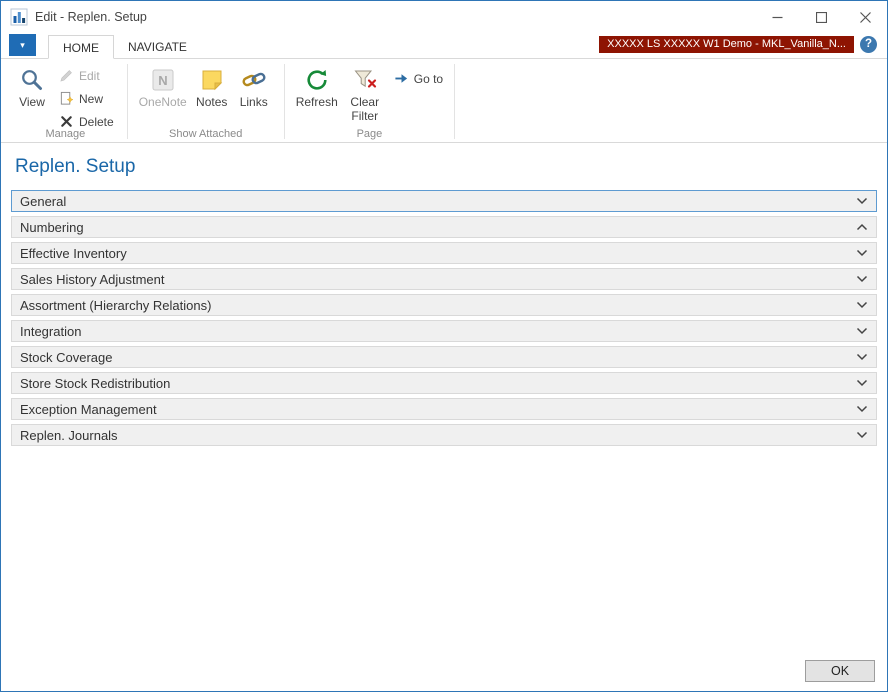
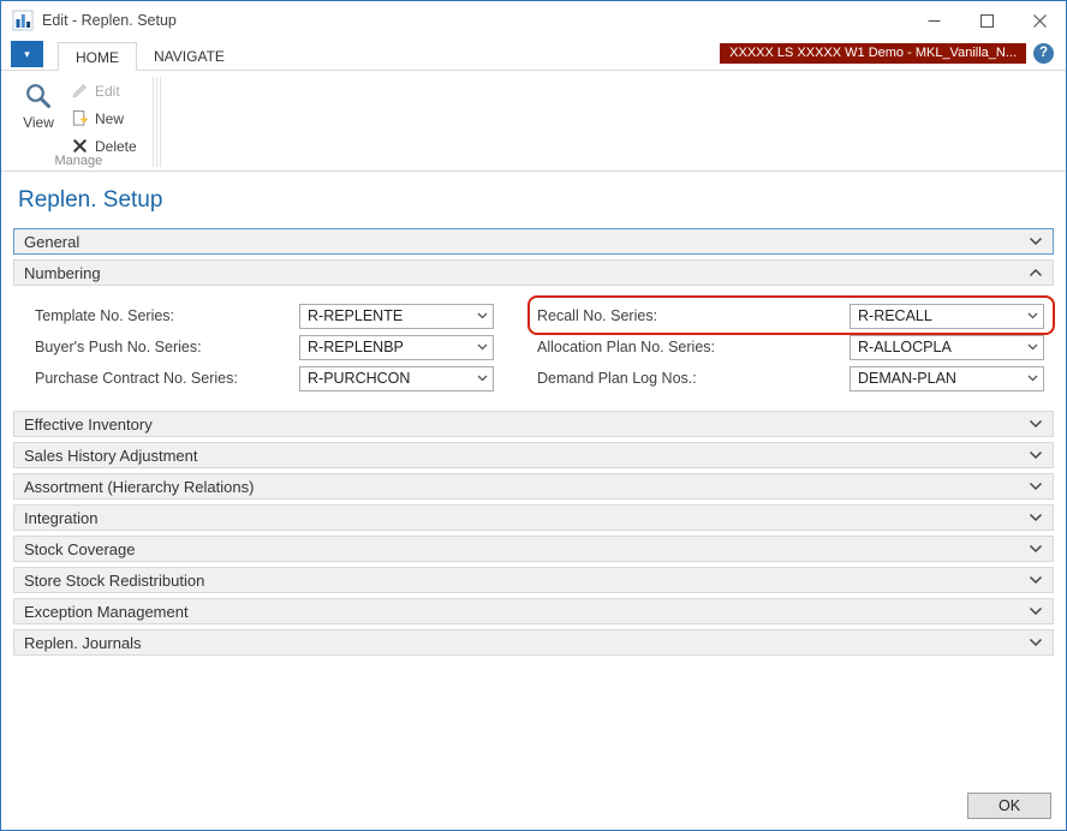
  Edit - Replen. Setup
  ▾
  HOME
  NAVIGATE
  XXXXX LS XXXXX W1 Demo - MKL_Vanilla_N...
  ?
  View
  Edit
  New
  Delete
  Manage
- N
- OneNote
- Notes
- Links
- Show Attached
- Refresh
- Clear Filter
- Go to
- Page
  Replen. Setup
  General
  Numbering
+ Template No. Series:
+ R-REPLENTE
+ Buyer's Push No. Series:
+ R-REPLENBP
+ Purchase Contract No. Series:
+ R-PURCHCON
+ Recall No. Series:
+ R-RECALL
+ Allocation Plan No. Series:
+ R-ALLOCPLA
+ Demand Plan Log Nos.:
+ DEMAN-PLAN
  Effective Inventory
  Sales History Adjustment
  Assortment (Hierarchy Relations)
  Integration
  Stock Coverage
  Store Stock Redistribution
  Exception Management
  Replen. Journals
  OK
